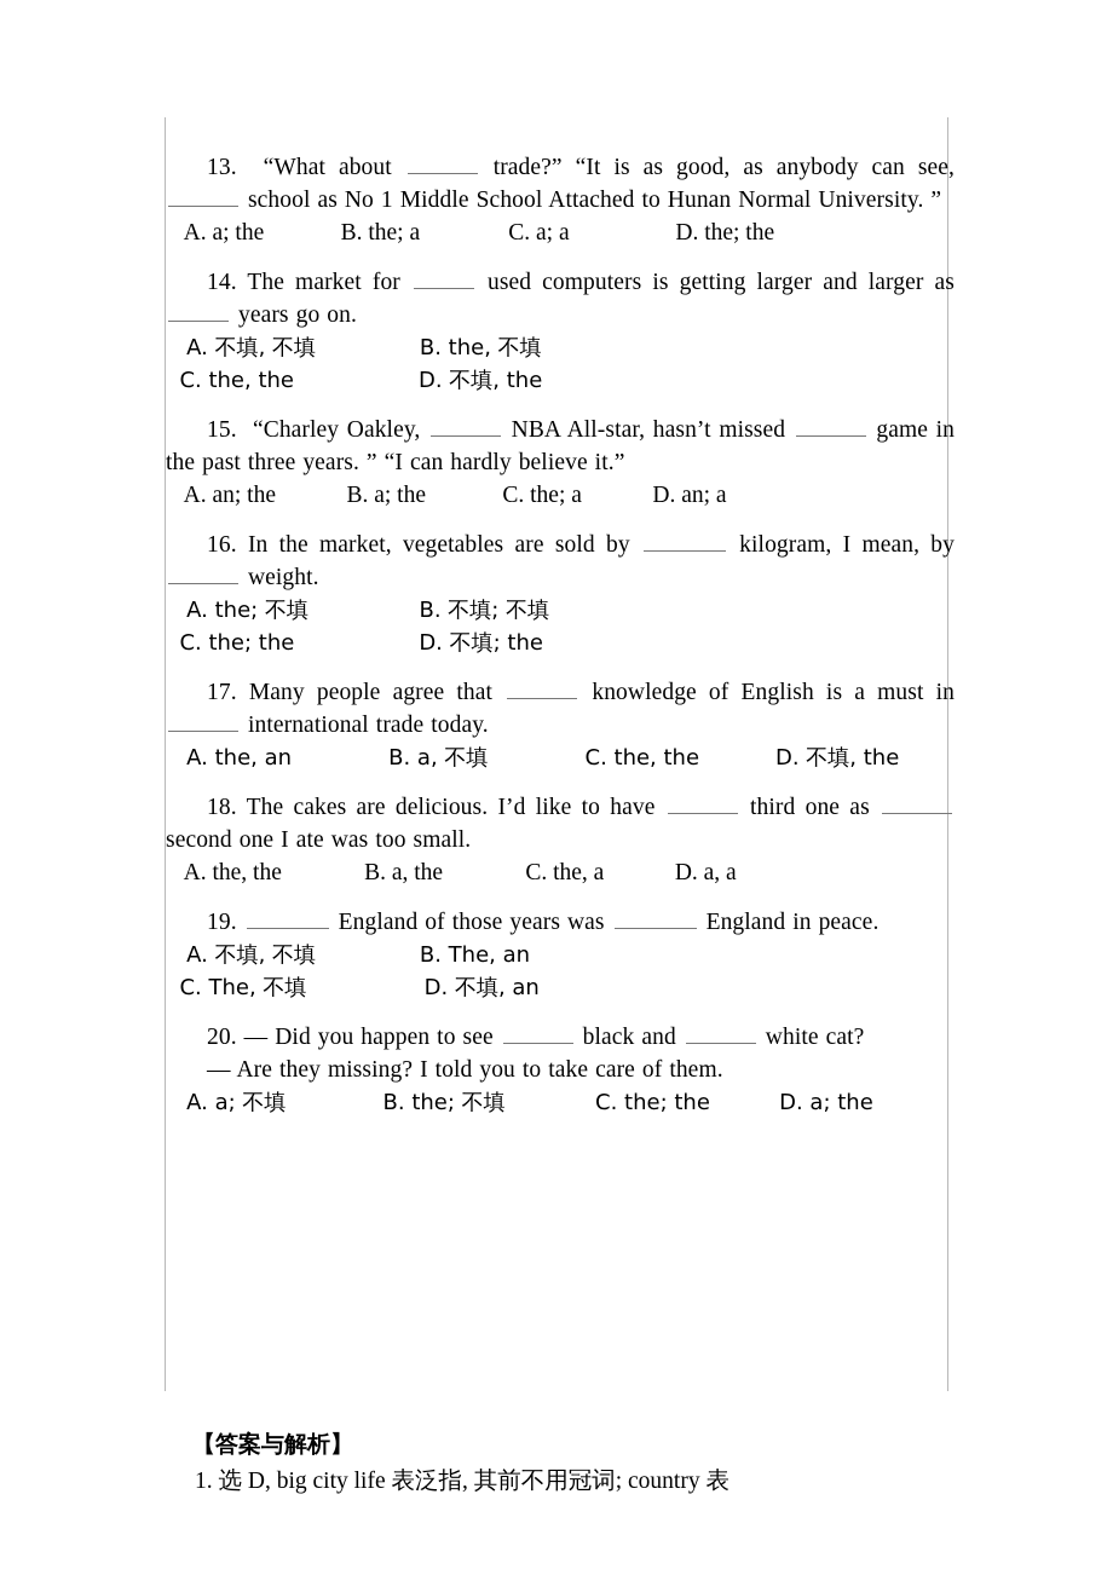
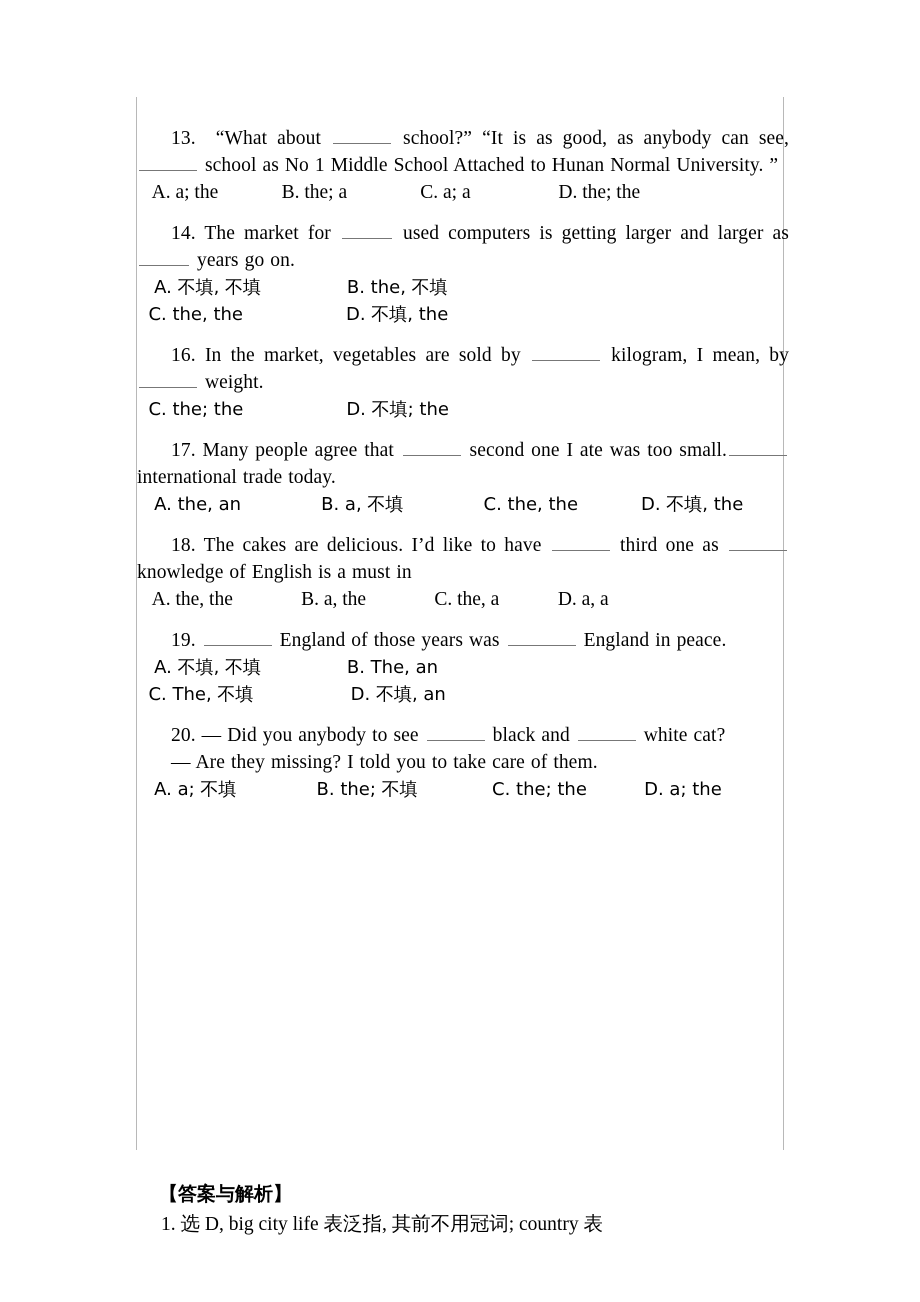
- 13. “What about trade?” “It is as good, as anybody can see, school as No 1 Middle School Attached to Hunan Normal University. ”
+ 13. “What about school?” “It is as good, as anybody can see, school as No 1 Middle School Attached to Hunan Normal University. ”
  A. a; the B. the; a C. a; a D. the; the
  14. The market for used computers is getting larger and larger as years go on.
  A. 不填, 不填 B. the, 不填
  C. the, the D. 不填, the
- 15. “Charley Oakley, NBA All-star, hasn’t missed game in the past three years. ” “I can hardly believe it.”
- A. an; the B. a; the C. the; a D. an; a
  16. In the market, vegetables are sold by kilogram, I mean, by weight.
- A. the; 不填 B. 不填; 不填
  C. the; the D. 不填; the
- 17. Many people agree that knowledge of English is a must in international trade today.
+ 17. Many people agree that second one I ate was too small. international trade today.
  A. the, an B. a, 不填 C. the, the D. 不填, the
- 18. The cakes are delicious. I’d like to have third one as second one I ate was too small.
+ 18. The cakes are delicious. I’d like to have third one as knowledge of English is a must in
  A. the, the B. a, the C. the, a D. a, a
  19. England of those years was England in peace.
  A. 不填, 不填 B. The, an
  C. The, 不填 D. 不填, an
- 20. — Did you happen to see black and white cat?
+ 20. — Did you anybody to see black and white cat?
  — Are they missing? I told you to take care of them.
  A. a; 不填 B. the; 不填 C. the; the D. a; the
  【答案与解析】
  1. 选 D, big city life 表泛指, 其前不用冠词; country 表
